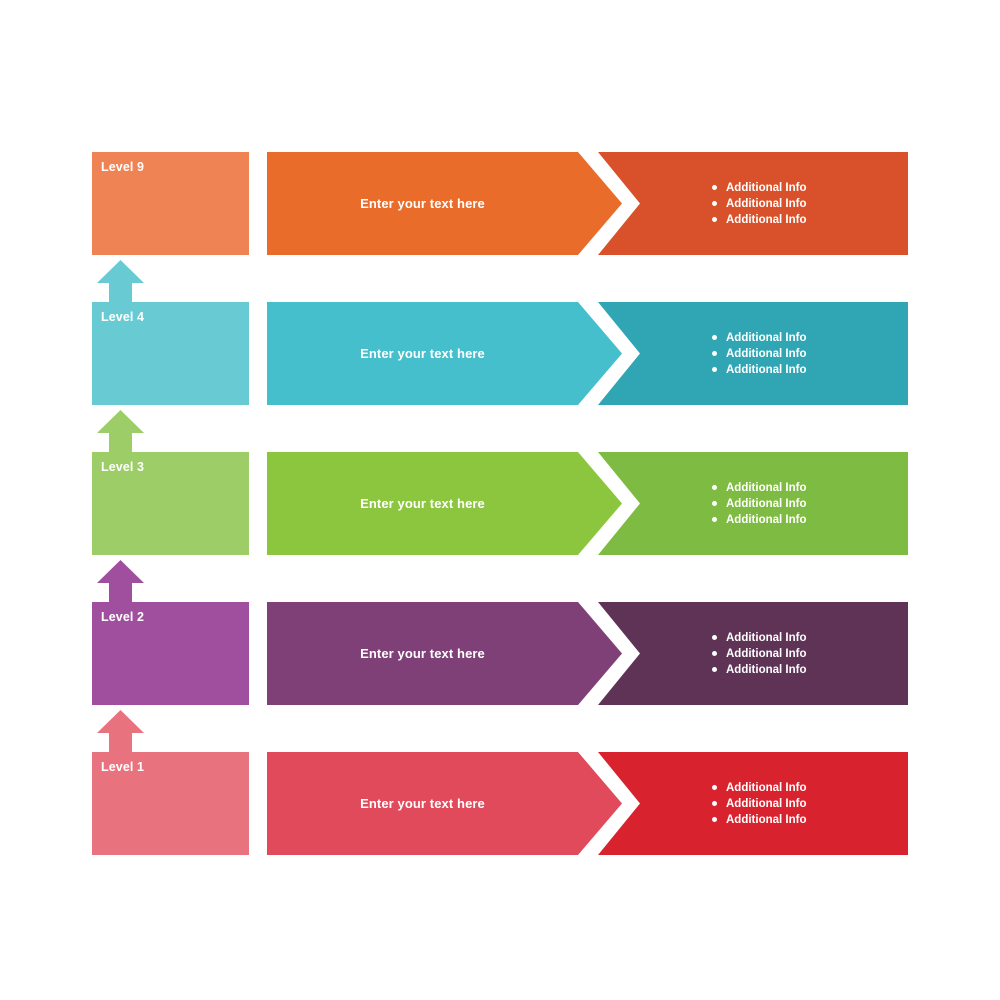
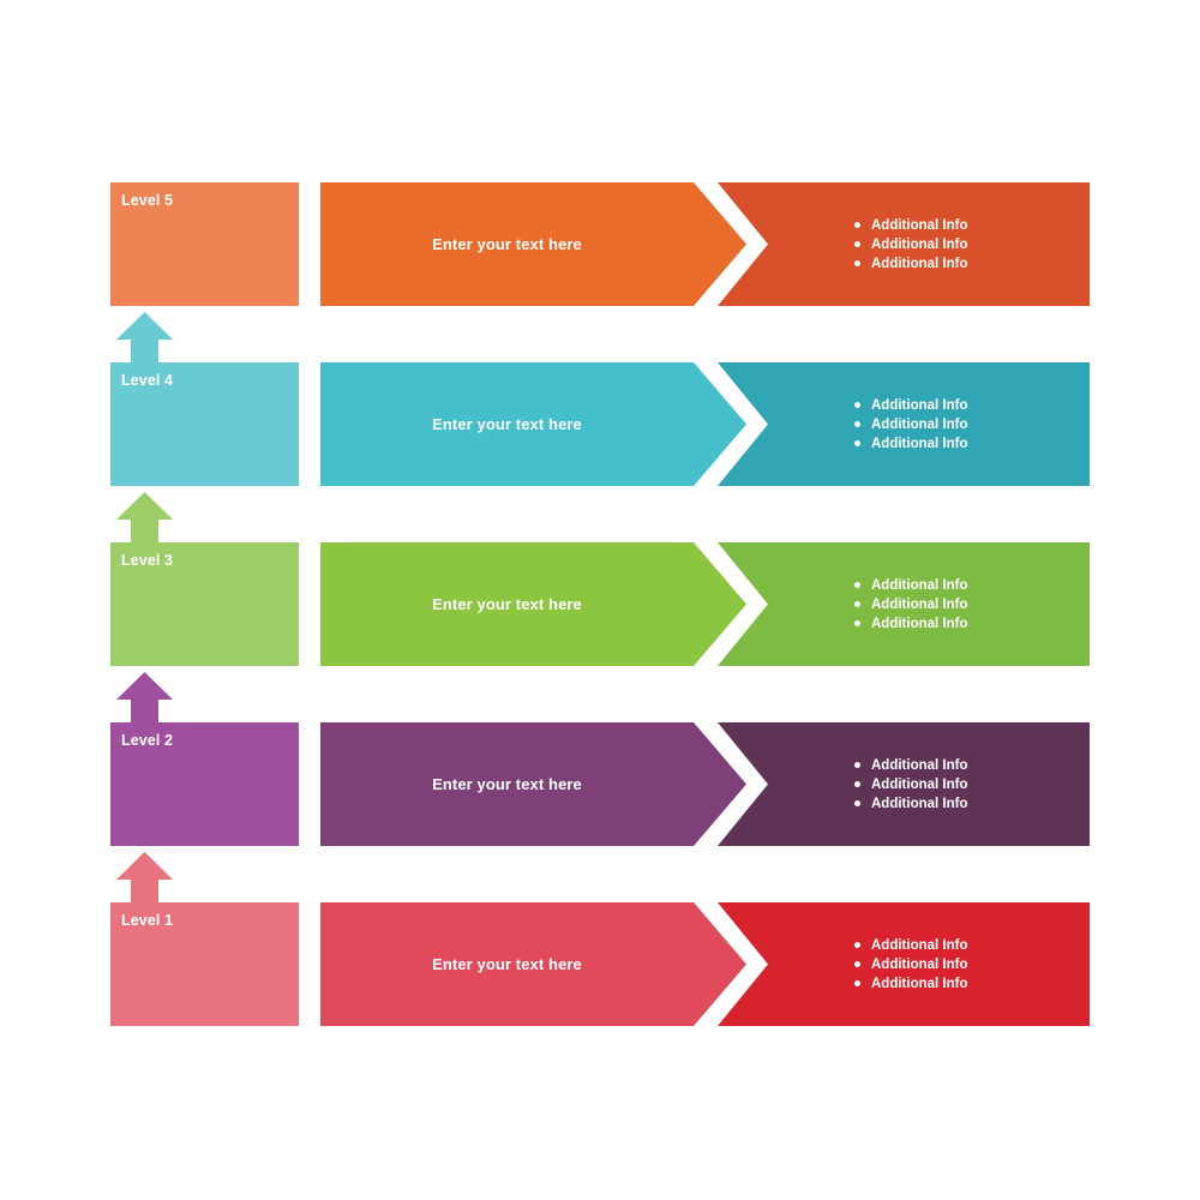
- Level 9
+ Level 5
  Enter your text here
  Additional Info
  Additional Info
  Additional Info
  Level 4
  Enter your text here
  Additional Info
  Additional Info
  Additional Info
  Level 3
  Enter your text here
  Additional Info
  Additional Info
  Additional Info
  Level 2
  Enter your text here
  Additional Info
  Additional Info
  Additional Info
  Level 1
  Enter your text here
  Additional Info
  Additional Info
  Additional Info
